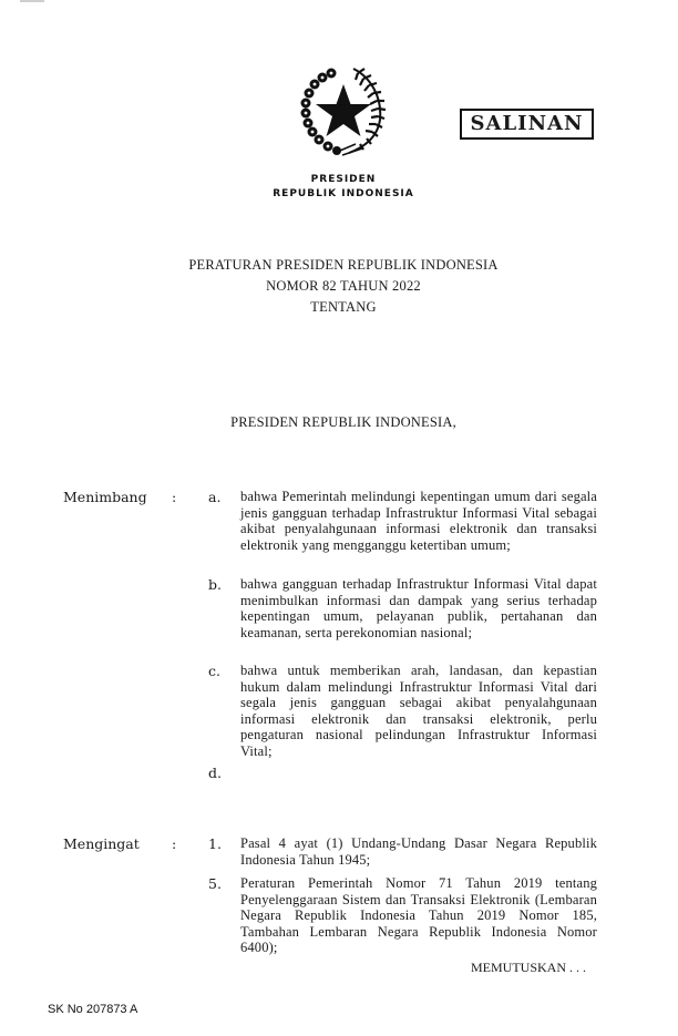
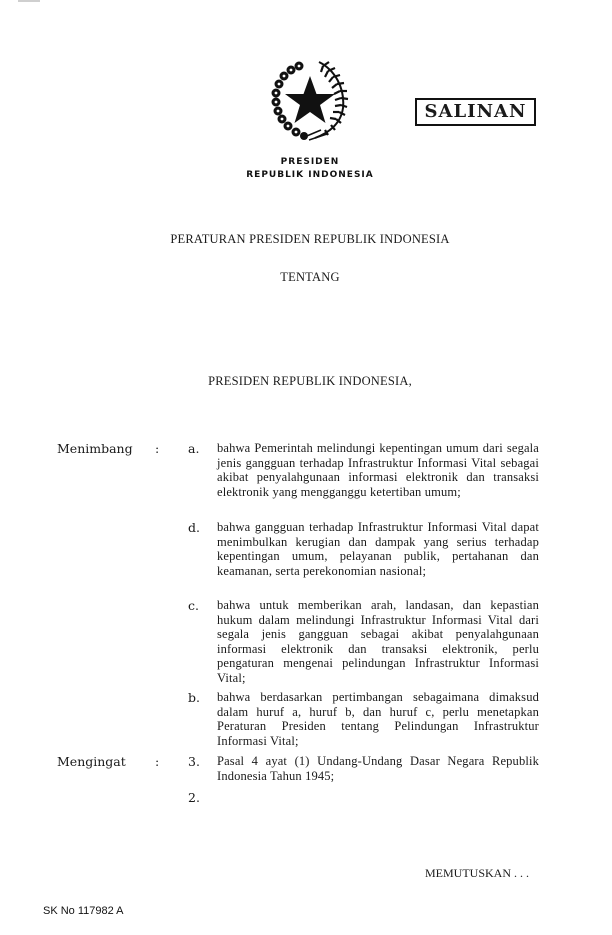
  SALINAN
  PRESIDEN
  REPUBLIK INDONESIA
  PERATURAN PRESIDEN REPUBLIK INDONESIA
- NOMOR 82 TAHUN 2022
  TENTANG
  PRESIDEN REPUBLIK INDONESIA,
  Menimbang
  :
  a.
  bahwa Pemerintah melindungi kepentingan umum dari segala jenis gangguan terhadap Infrastruktur Informasi Vital sebagai akibat penyalahgunaan informasi elektronik dan transaksi elektronik yang mengganggu ketertiban umum;
- b.
+ d.
- bahwa gangguan terhadap Infrastruktur Informasi Vital dapat menimbulkan informasi dan dampak yang serius terhadap kepentingan umum, pelayanan publik, pertahanan dan keamanan, serta perekonomian nasional;
+ bahwa gangguan terhadap Infrastruktur Informasi Vital dapat menimbulkan kerugian dan dampak yang serius terhadap kepentingan umum, pelayanan publik, pertahanan dan keamanan, serta perekonomian nasional;
  c.
- bahwa untuk memberikan arah, landasan, dan kepastian hukum dalam melindungi Infrastruktur Informasi Vital dari segala jenis gangguan sebagai akibat penyalahgunaan informasi elektronik dan transaksi elektronik, perlu pengaturan nasional pelindungan Infrastruktur Informasi Vital;
+ bahwa untuk memberikan arah, landasan, dan kepastian hukum dalam melindungi Infrastruktur Informasi Vital dari segala jenis gangguan sebagai akibat penyalahgunaan informasi elektronik dan transaksi elektronik, perlu pengaturan mengenai pelindungan Infrastruktur Informasi Vital;
- d.
+ b.
+ bahwa berdasarkan pertimbangan sebagaimana dimaksud dalam huruf a, huruf b, dan huruf c, perlu menetapkan Peraturan Presiden tentang Pelindungan Infrastruktur Informasi Vital;
  Mengingat
  :
- 1.
+ 3.
  Pasal 4 ayat (1) Undang-Undang Dasar Negara Republik Indonesia Tahun 1945;
- 5.
+ 2.
- Peraturan Pemerintah Nomor 71 Tahun 2019 tentang Penyelenggaraan Sistem dan Transaksi Elektronik (Lembaran Negara Republik Indonesia Tahun 2019 Nomor 185, Tambahan Lembaran Negara Republik Indonesia Nomor 6400);
  MEMUTUSKAN . . .
- SK No 207873 A
+ SK No 117982 A
